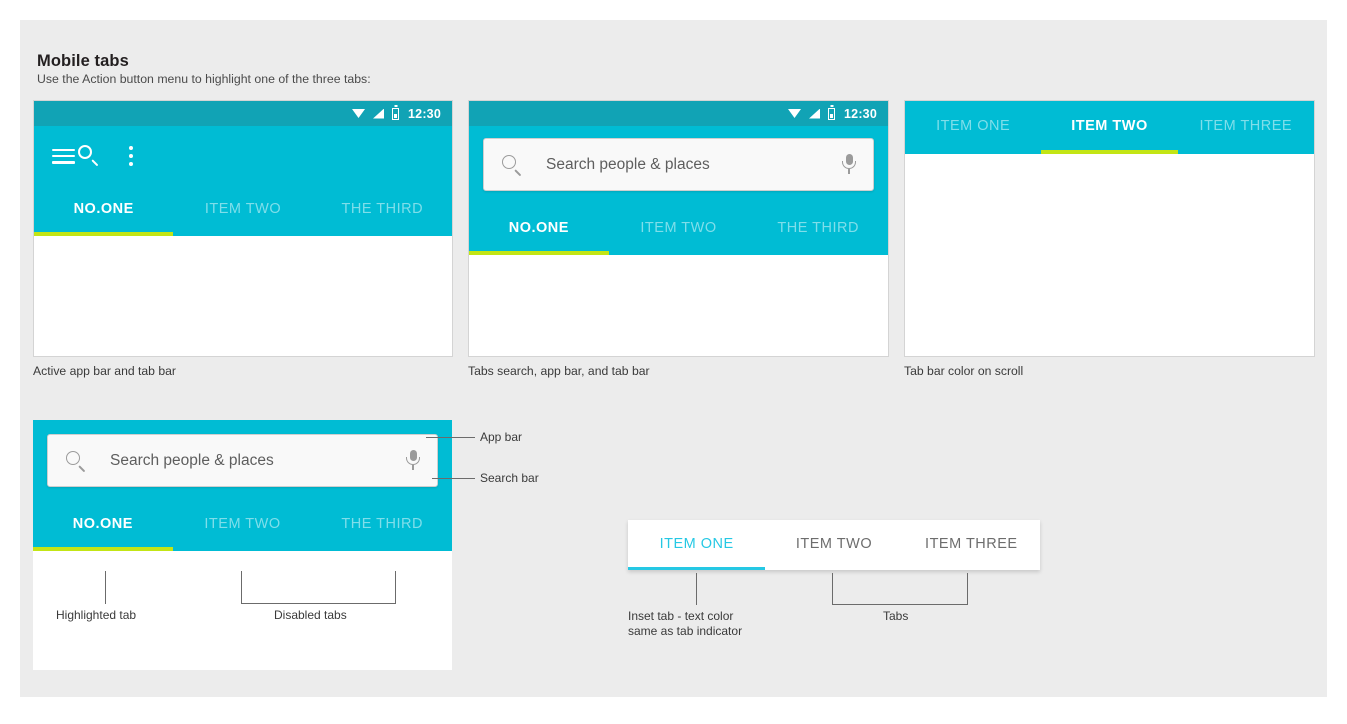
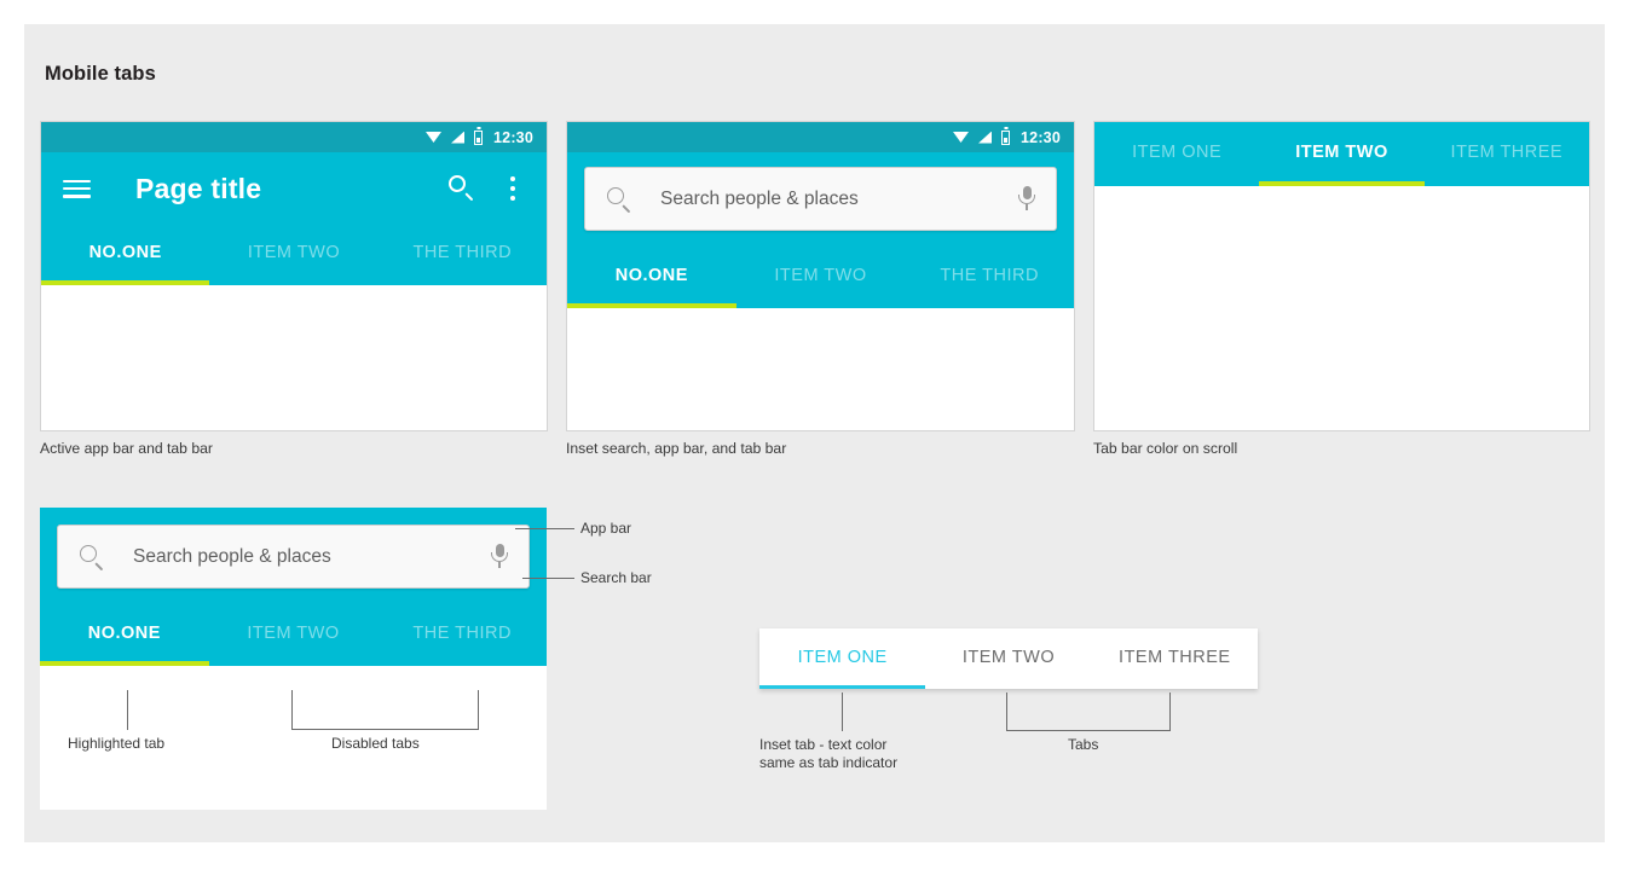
  Mobile tabs
- Use the Action button menu to highlight one of the three tabs:
  12:30
+ Page title
  NO.ONE
  ITEM TWO
  THE THIRD
  Active app bar and tab bar
  12:30
  Search people & places
  NO.ONE
  ITEM TWO
  THE THIRD
- Tabs search, app bar, and tab bar
+ Inset search, app bar, and tab bar
  ITEM ONE
  ITEM TWO
  ITEM THREE
  Tab bar color on scroll
  Search people & places
  NO.ONE
  ITEM TWO
  THE THIRD
  App bar
  Search bar
  Highlighted tab
  Disabled tabs
  ITEM ONE
  ITEM TWO
  ITEM THREE
  Inset tab - text color
  same as tab indicator
  Tabs
